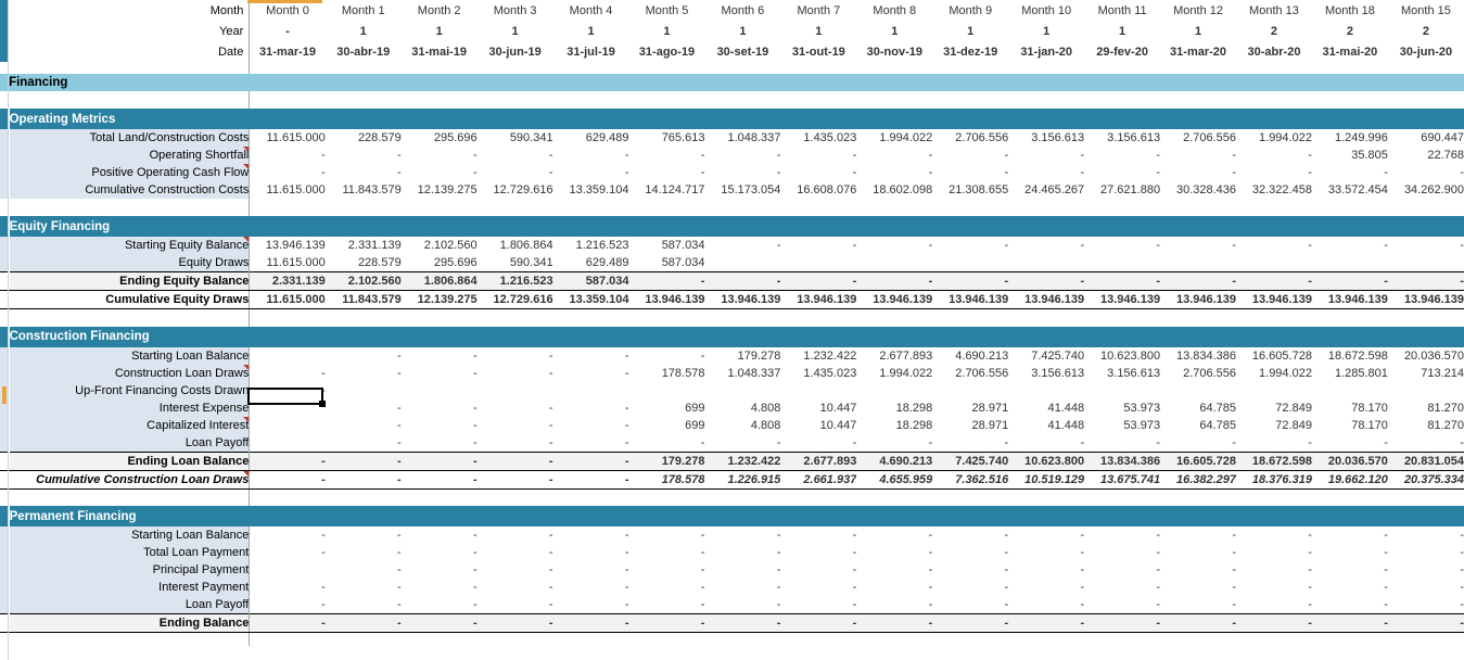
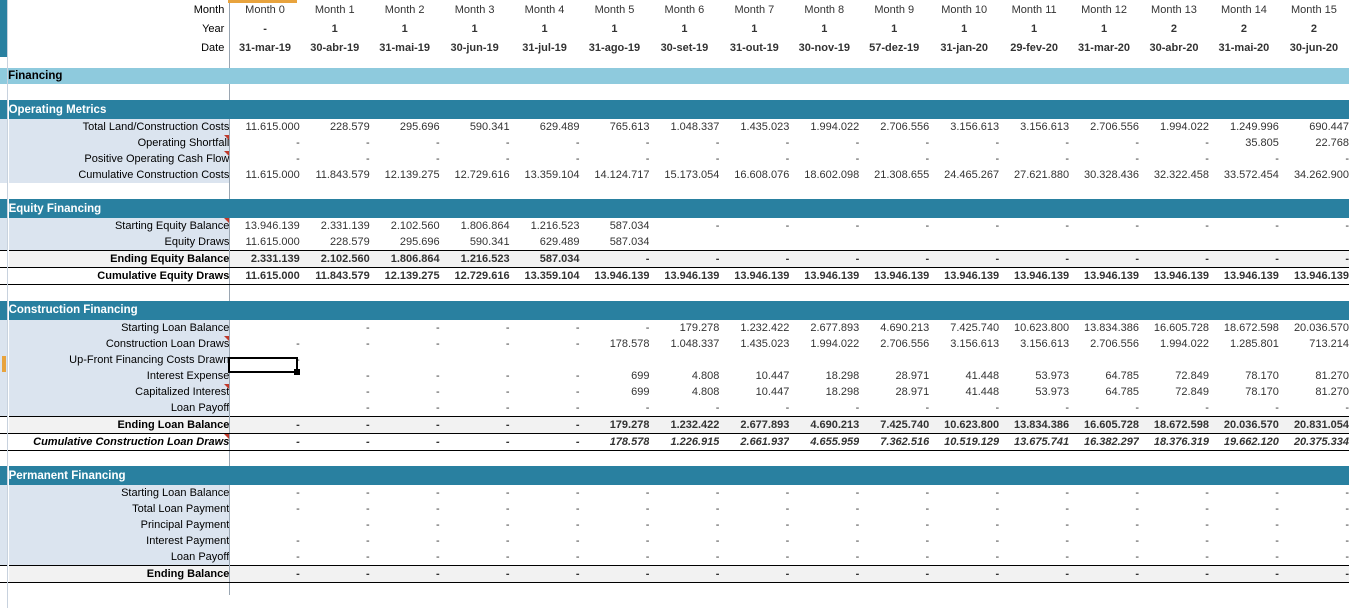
- 	Month	Month 0	Month 1	Month 2	Month 3	Month 4	Month 5	Month 6	Month 7	Month 8	Month 9	Month 10	Month 11	Month 12	Month 13	Month 18	Month 15
+ 	Month	Month 0	Month 1	Month 2	Month 3	Month 4	Month 5	Month 6	Month 7	Month 8	Month 9	Month 10	Month 11	Month 12	Month 13	Month 14	Month 15
  	Year	-	1	1	1	1	1	1	1	1	1	1	1	1	2	2	2
- 	Date	31-mar-19	30-abr-19	31-mai-19	30-jun-19	31-jul-19	31-ago-19	30-set-19	31-out-19	30-nov-19	31-dez-19	31-jan-20	29-fev-20	31-mar-20	30-abr-20	31-mai-20	30-jun-20
+ 	Date	31-mar-19	30-abr-19	31-mai-19	30-jun-19	31-jul-19	31-ago-19	30-set-19	31-out-19	30-nov-19	57-dez-19	31-jan-20	29-fev-20	31-mar-20	30-abr-20	31-mai-20	30-jun-20
  	Financing
  	Operating Metrics
  	Total Land/Construction Costs	11.615.000	228.579	295.696	590.341	629.489	765.613	1.048.337	1.435.023	1.994.022	2.706.556	3.156.613	3.156.613	2.706.556	1.994.022	1.249.996	690.447
  	Operating Shortfall	-	-	-	-	-	-	-	-	-	-	-	-	-	-	35.805	22.768
  	Positive Operating Cash Flow	-	-	-	-	-	-	-	-	-	-	-	-	-	-	-	-
  	Cumulative Construction Costs	11.615.000	11.843.579	12.139.275	12.729.616	13.359.104	14.124.717	15.173.054	16.608.076	18.602.098	21.308.655	24.465.267	27.621.880	30.328.436	32.322.458	33.572.454	34.262.900
  	Equity Financing
  	Starting Equity Balance	13.946.139	2.331.139	2.102.560	1.806.864	1.216.523	587.034	-	-	-	-	-	-	-	-	-	-
  	Equity Draws	11.615.000	228.579	295.696	590.341	629.489	587.034
  	Ending Equity Balance	2.331.139	2.102.560	1.806.864	1.216.523	587.034	-	-	-	-	-	-	-	-	-	-	-
  	Cumulative Equity Draws	11.615.000	11.843.579	12.139.275	12.729.616	13.359.104	13.946.139	13.946.139	13.946.139	13.946.139	13.946.139	13.946.139	13.946.139	13.946.139	13.946.139	13.946.139	13.946.139
  	Construction Financing
  	Starting Loan Balance		-	-	-	-	-	179.278	1.232.422	2.677.893	4.690.213	7.425.740	10.623.800	13.834.386	16.605.728	18.672.598	20.036.570
  	Construction Loan Draws	-	-	-	-	-	178.578	1.048.337	1.435.023	1.994.022	2.706.556	3.156.613	3.156.613	2.706.556	1.994.022	1.285.801	713.214
  	Up-Front Financing Costs Drawn
  	Interest Expense		-	-	-	-	699	4.808	10.447	18.298	28.971	41.448	53.973	64.785	72.849	78.170	81.270
  	Capitalized Interest		-	-	-	-	699	4.808	10.447	18.298	28.971	41.448	53.973	64.785	72.849	78.170	81.270
  	Loan Payoff		-	-	-	-	-	-	-	-	-	-	-	-	-	-	-
  	Ending Loan Balance	-	-	-	-	-	179.278	1.232.422	2.677.893	4.690.213	7.425.740	10.623.800	13.834.386	16.605.728	18.672.598	20.036.570	20.831.054
  	Cumulative Construction Loan Draws	-	-	-	-	-	178.578	1.226.915	2.661.937	4.655.959	7.362.516	10.519.129	13.675.741	16.382.297	18.376.319	19.662.120	20.375.334
  	Permanent Financing
  	Starting Loan Balance	-	-	-	-	-	-	-	-	-	-	-	-	-	-	-	-
  	Total Loan Payment	-	-	-	-	-	-	-	-	-	-	-	-	-	-	-	-
  	Principal Payment		-	-	-	-	-	-	-	-	-	-	-	-	-	-	-
  	Interest Payment	-	-	-	-	-	-	-	-	-	-	-	-	-	-	-	-
  	Loan Payoff	-	-	-	-	-	-	-	-	-	-	-	-	-	-	-	-
  	Ending Balance	-	-	-	-	-	-	-	-	-	-	-	-	-	-	-	-
